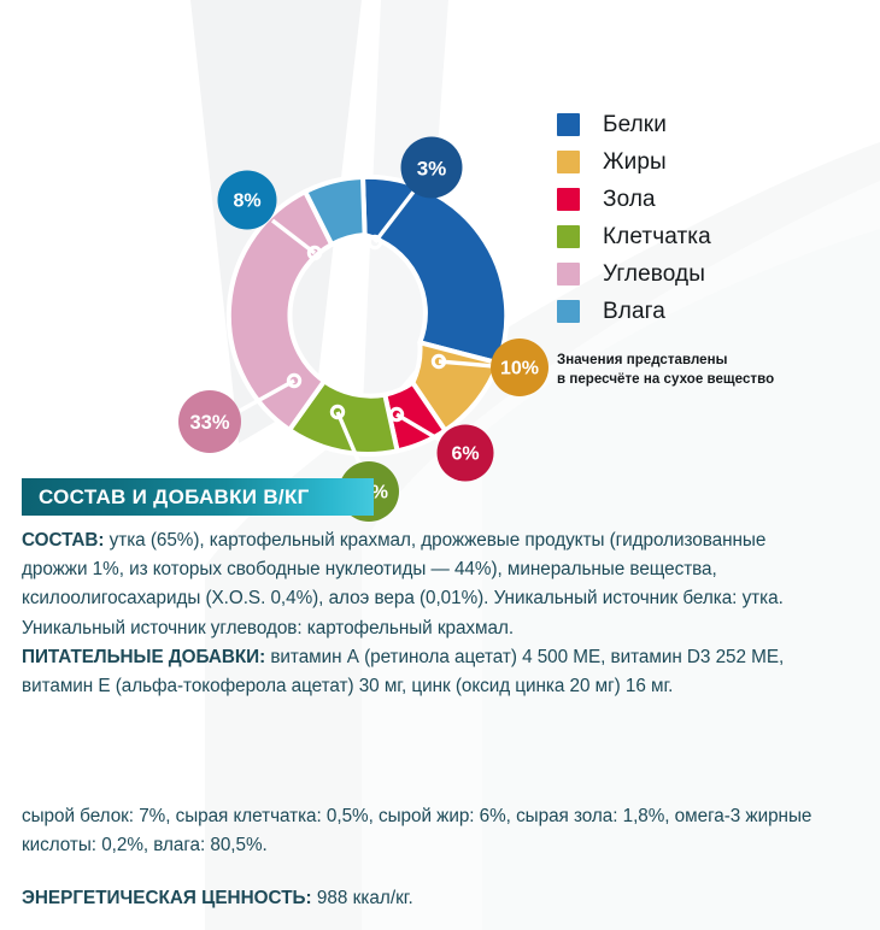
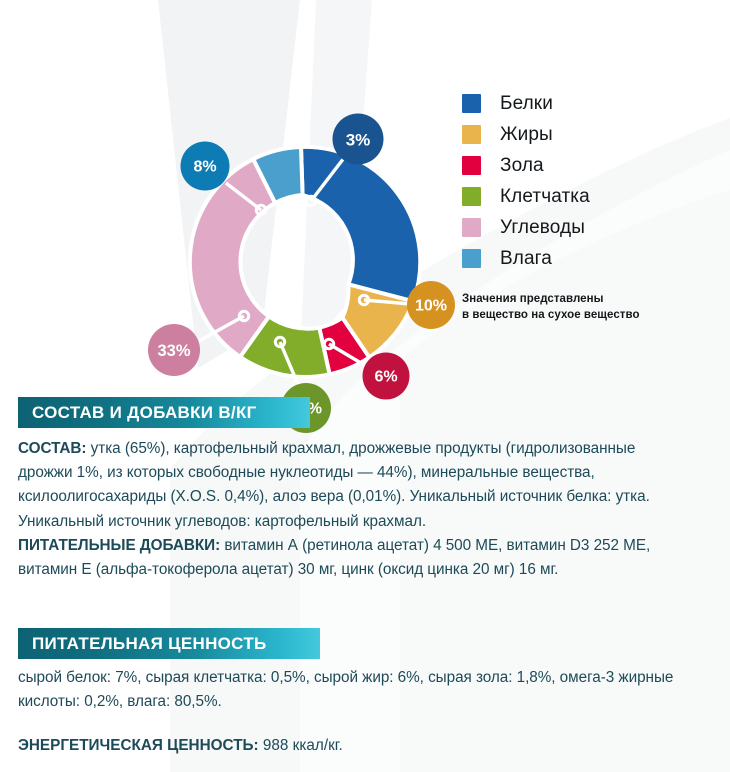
  3%
  10%
  6%
  33%
  8%
  Белки
  Жиры
  Зола
  Клетчатка
  Углеводы
  Влага
  Значения представлены
- в пересчёте на сухое вещество
+ в вещество на сухое вещество
  СОСТАВ И ДОБАВКИ В/КГ
  СОСТАВ: утка (65%), картофельный крахмал, дрожжевые продукты (гидролизованные дрожжи 1%, из которых свободные нуклеотиды — 44%), минеральные вещества, ксилоолигосахариды (X.O.S. 0,4%), алоэ вера (0,01%). Уникальный источник белка: утка. Уникальный источник углеводов: картофельный крахмал.
  ПИТАТЕЛЬНЫЕ ДОБАВКИ: витамин А (ретинола ацетат) 4 500 МЕ, витамин D3 252 МЕ, витамин Е (альфа-токоферола ацетат) 30 мг, цинк (оксид цинка 20 мг) 16 мг.
+ ПИТАТЕЛЬНАЯ ЦЕННОСТЬ
  сырой белок: 7%, сырая клетчатка: 0,5%, сырой жир: 6%, сырая зола: 1,8%, омега-3 жирные кислоты: 0,2%, влага: 80,5%.
  ЭНЕРГЕТИЧЕСКАЯ ЦЕННОСТЬ: 988 ккал/кг.
